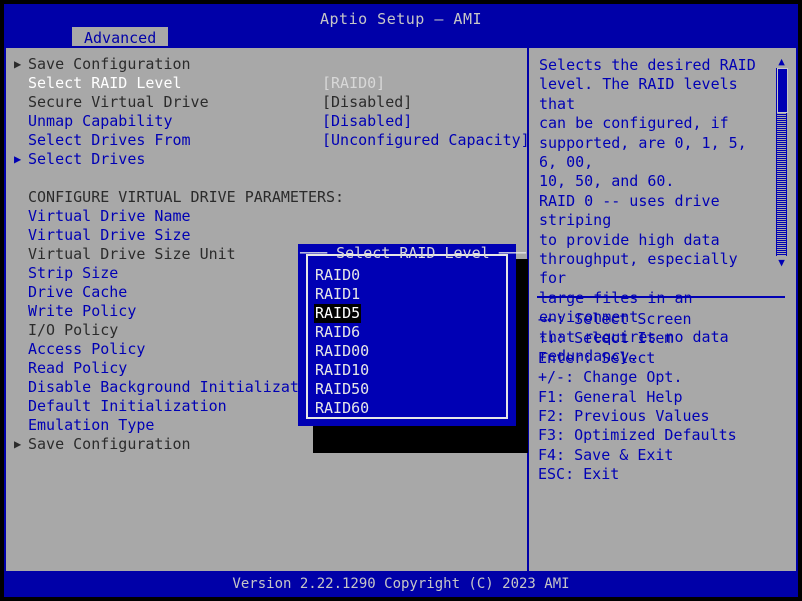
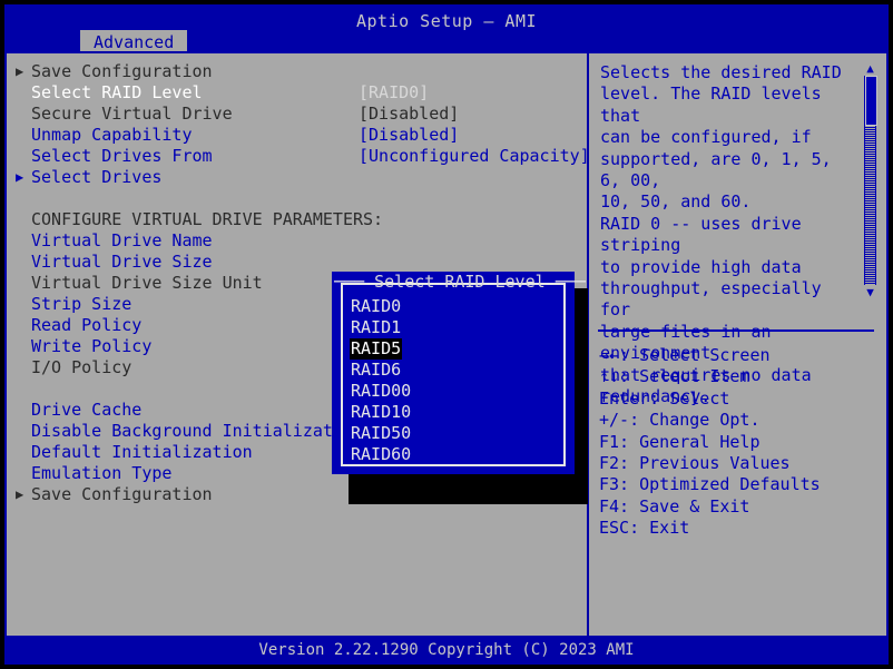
  Aptio Setup – AMI
  Advanced
  ▶
  Save Configuration
  Select RAID Level
  [RAID0]
  Secure Virtual Drive
  [Disabled]
  Unmap Capability
  [Disabled]
  Select Drives From
  [Unconfigured Capacity]
  ▶
  Select Drives
  CONFIGURE VIRTUAL DRIVE PARAMETERS:
  Virtual Drive Name
  Virtual Drive Size
  Virtual Drive Size Unit
  Strip Size
- Drive Cache
+ Read Policy
  Write Policy
  I/O Policy
- Access Policy
- Read Policy
+ Drive Cache
  Disable Background Initializat
  Default Initialization
  Emulation Type
  ▶
  Save Configuration
  Selects the desired RAID
  level. The RAID levels that
  can be configured, if
  supported, are 0, 1, 5, 6, 00,
  10, 50, and 60.
  RAID 0 -- uses drive striping
  to provide high data
  throughput, especially for
  that requires no data
  redundancy.
  ▲
  ▼
  →←: Select Screen
  ↑↓: Select Item
  Enter: Select
  +/-: Change Opt.
  F1: General Help
  F2: Previous Values
  F3: Optimized Defaults
  F4: Save & Exit
  ESC: Exit
  ─── Select RAID Level ───
  RAID0
  RAID1
  RAID5
  RAID6
  RAID00
  RAID10
  RAID50
  RAID60
  Version 2.22.1290 Copyright (C) 2023 AMI
